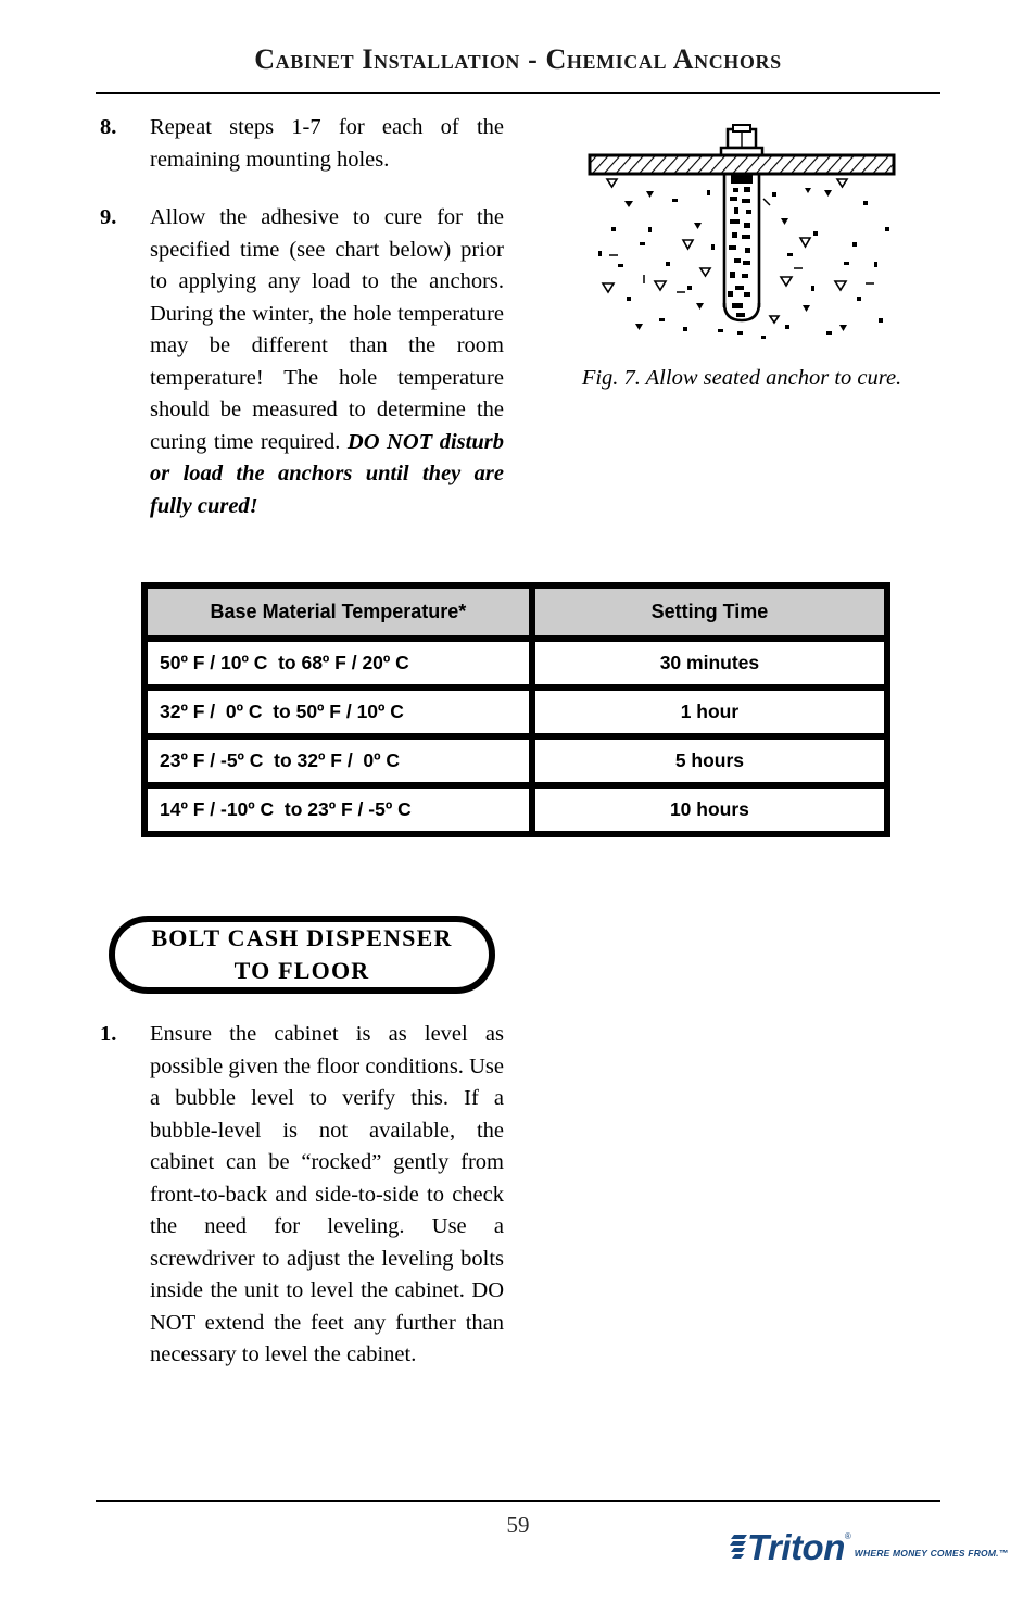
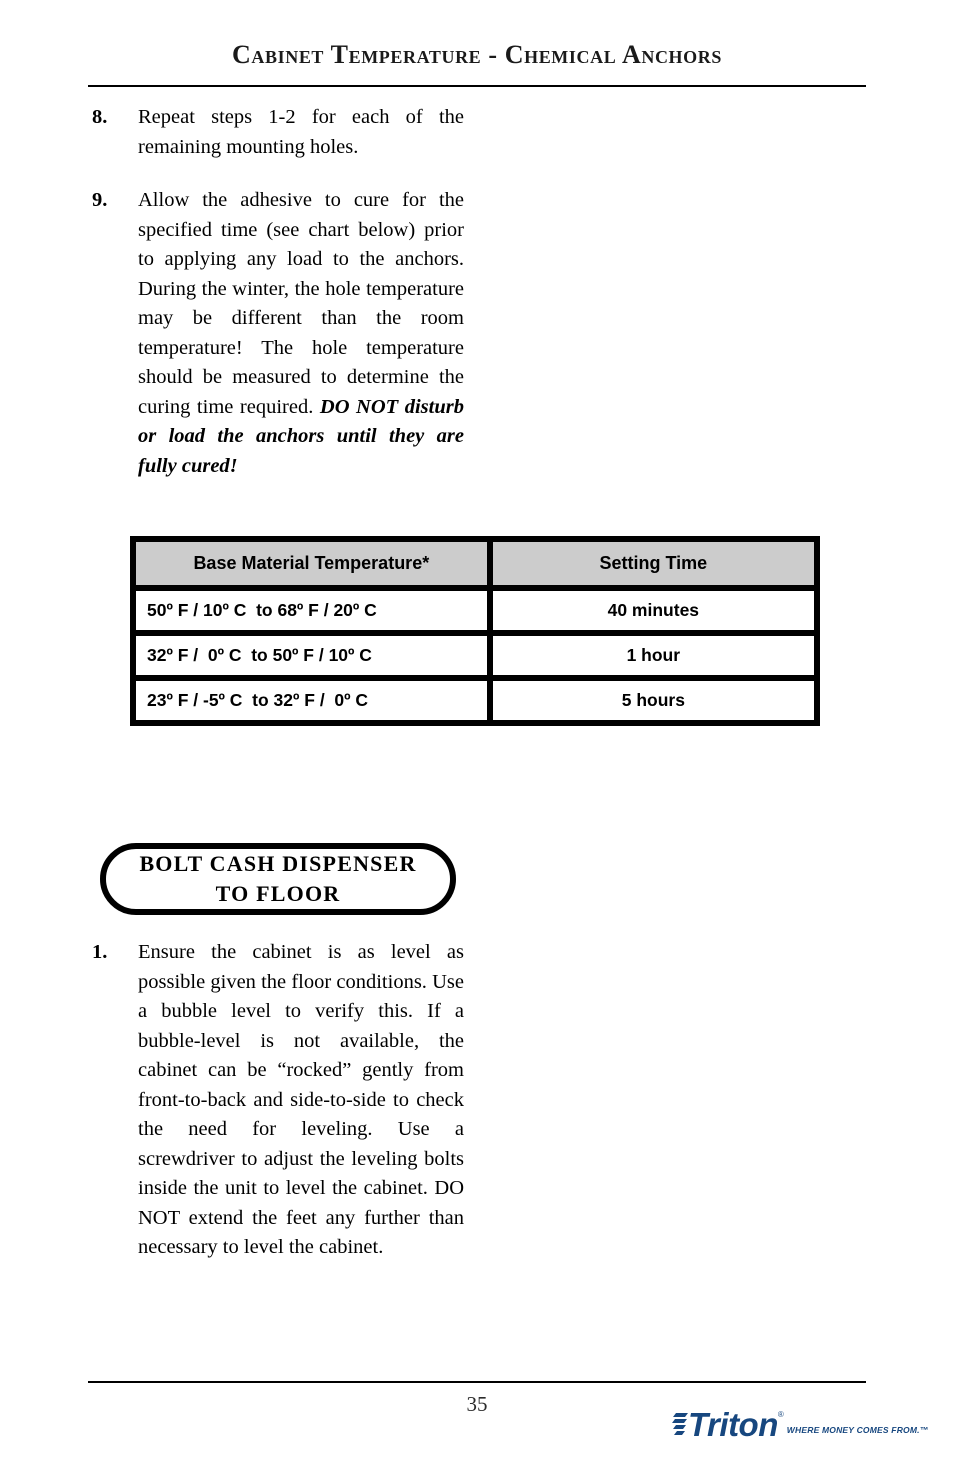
- Cabinet Installation - Chemical Anchors
+ Cabinet Temperature - Chemical Anchors
  8.
- Repeat steps 1-7 for each of the remaining mounting holes.
+ Repeat steps 1-2 for each of the remaining mounting holes.
  9.
  Allow the adhesive to cure for the specified time (see chart below) prior to applying any load to the anchors. During the winter, the hole temperature may be different than the room temperature! The hole temperature should be measured to determine the curing time required. DO NOT disturb or load the anchors until they are fully cured!
- Fig. 7. Allow seated anchor to cure.
  Base Material Temperature*	Setting Time
- 50º F / 10º C to 68º F / 20º C	30 minutes
+ 50º F / 10º C to 68º F / 20º C	40 minutes
  32º F / 0º C to 50º F / 10º C	1 hour
  23º F / -5º C to 32º F / 0º C	5 hours
- 14º F / -10º C to 23º F / -5º C	10 hours
  BOLT CASH DISPENSER
  TO FLOOR
  1.
  Ensure the cabinet is as level as possible given the floor conditions. Use a bubble level to verify this. If a bubble-level is not available, the cabinet can be “rocked” gently from front-to-back and side-to-side to check the need for leveling. Use a screwdriver to adjust the leveling bolts inside the unit to level the cabinet. DO NOT extend the feet any further than necessary to level the cabinet.
- 59
+ 35
  Triton
  ®
  WHERE MONEY COMES FROM.™
